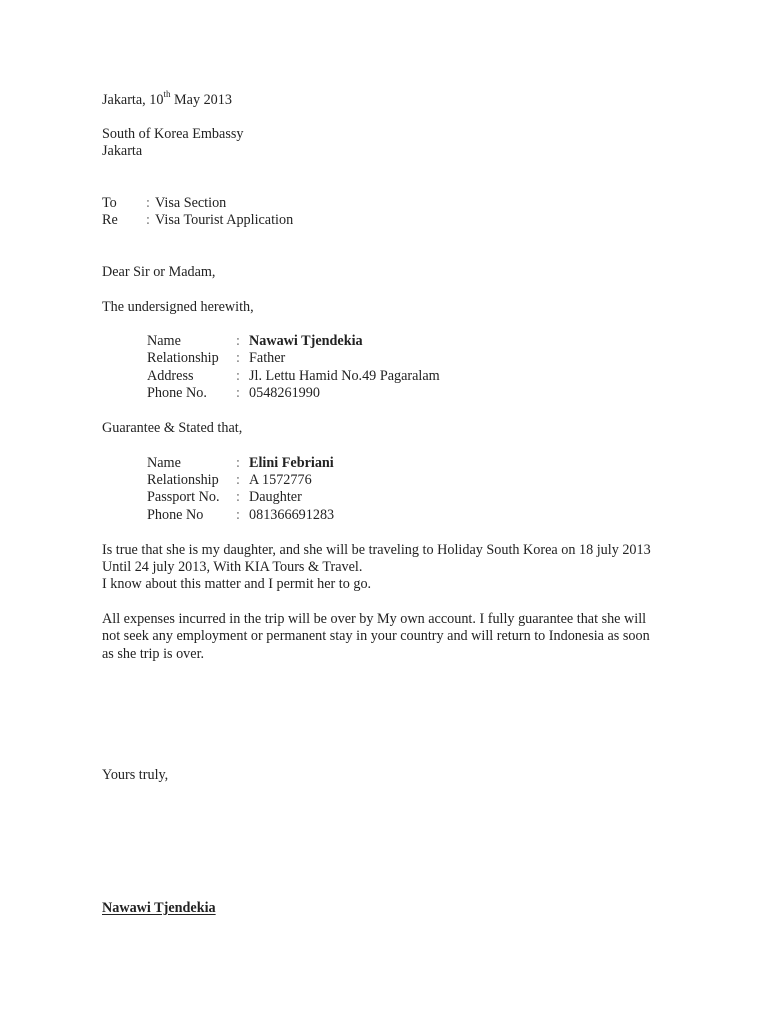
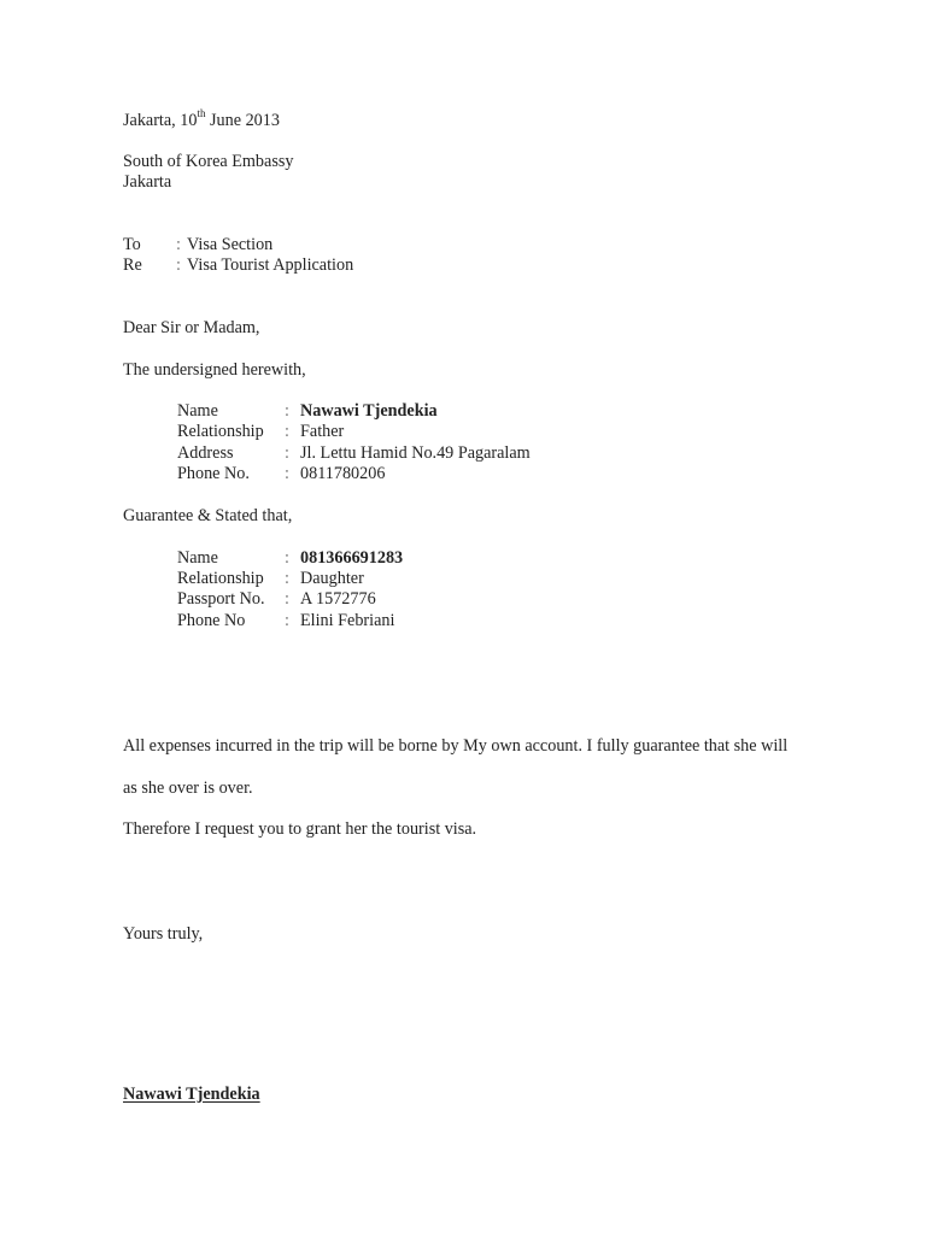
- Jakarta, 10th May 2013
+ Jakarta, 10th June 2013
  South of Korea Embassy
  Jakarta
  To
  :
  Visa Section
  Re
  :
  Visa Tourist Application
  Dear Sir or Madam,
  The undersigned herewith,
  Name
  :
  Nawawi Tjendekia
  Relationship
  :
  Father
  Address
  :
  Jl. Lettu Hamid No.49 Pagaralam
  Phone No.
  :
- 0548261990
+ 0811780206
  Guarantee & Stated that,
  Name
  :
- Elini Febriani
+ 081366691283
  Relationship
  :
- A 1572776
+ Daughter
  Passport No.
  :
- Daughter
+ A 1572776
  Phone No
  :
- 081366691283
+ Elini Febriani
- Is true that she is my daughter, and she will be traveling to Holiday South Korea on 18 july 2013
- Until 24 july 2013, With KIA Tours & Travel.
- I know about this matter and I permit her to go.
- All expenses incurred in the trip will be over by My own account. I fully guarantee that she will
+ All expenses incurred in the trip will be borne by My own account. I fully guarantee that she will
- not seek any employment or permanent stay in your country and will return to Indonesia as soon
- as she trip is over.
+ as she over is over.
+ Therefore I request you to grant her the tourist visa.
  Yours truly,
  Nawawi Tjendekia
